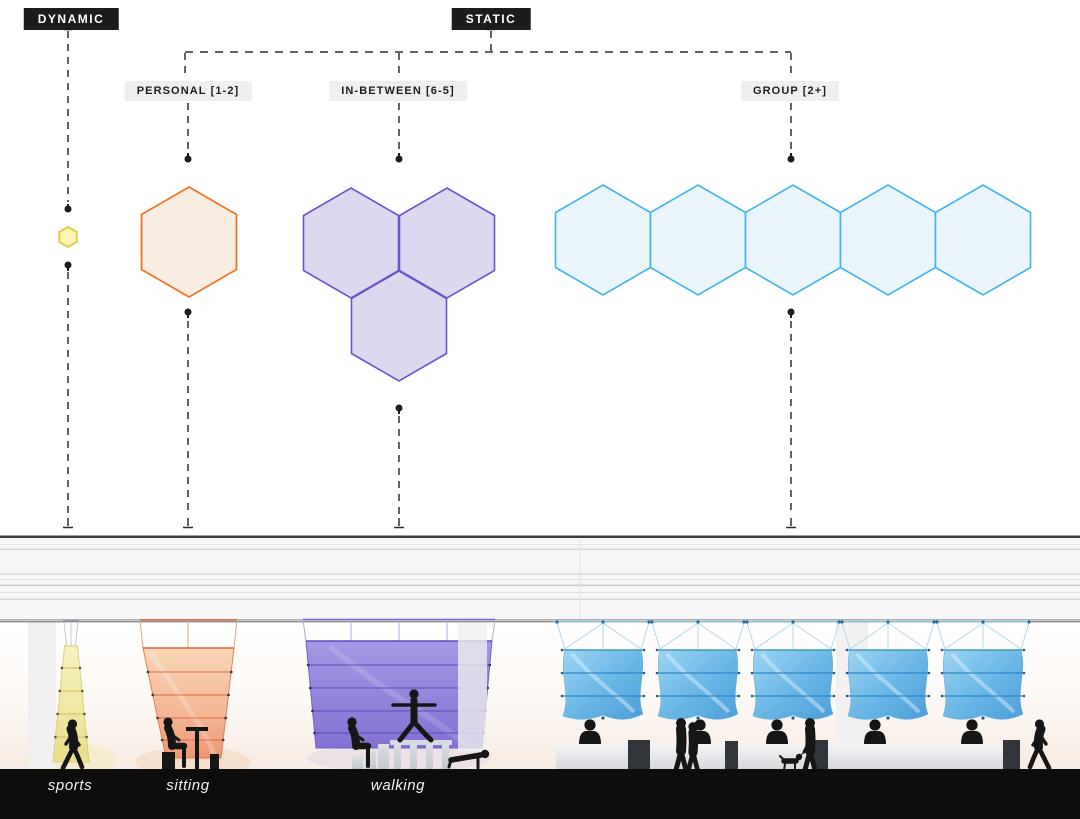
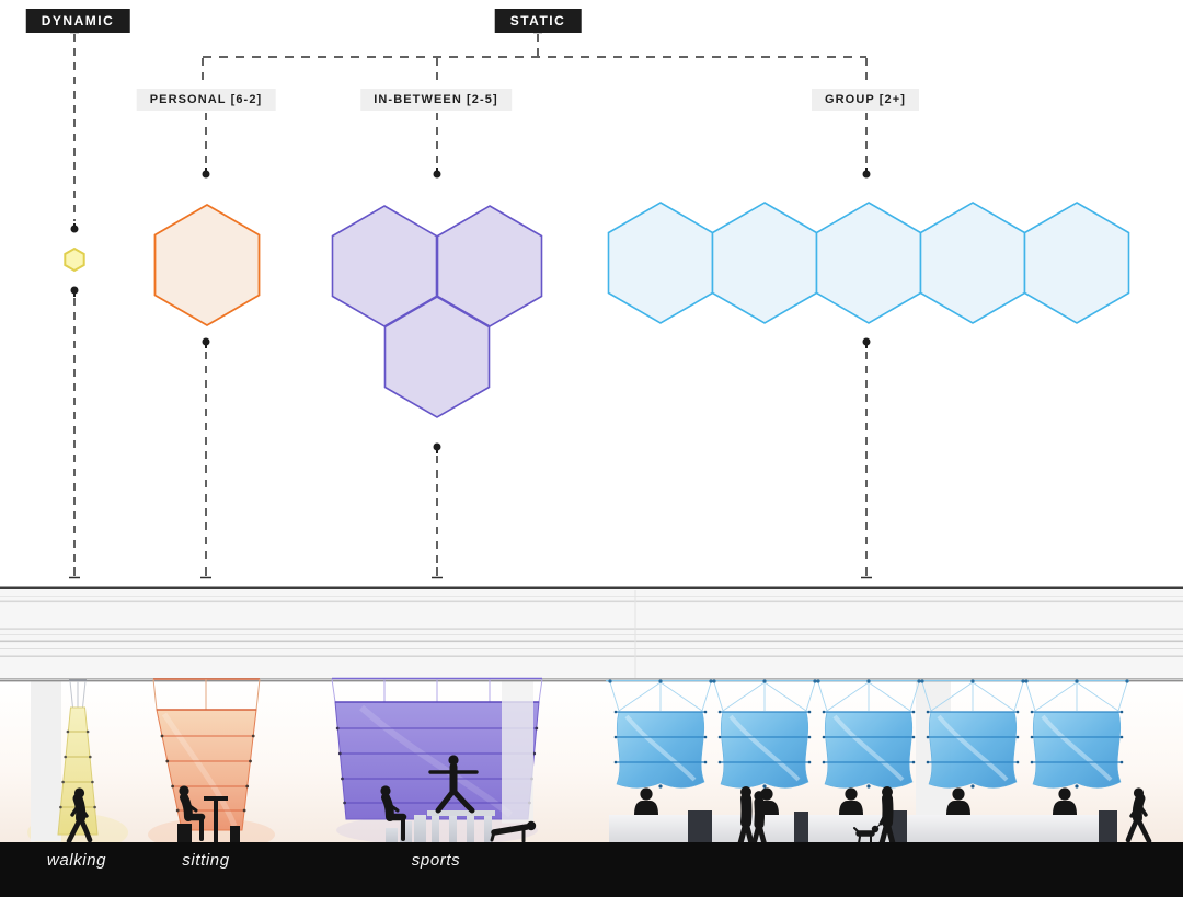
  DYNAMIC
  STATIC
- PERSONAL [1-2]
+ PERSONAL [6-2]
- IN-BETWEEN [6-5]
+ IN-BETWEEN [2-5]
  GROUP [2+]
- sports
+ walking
  sitting
- walking
+ sports
